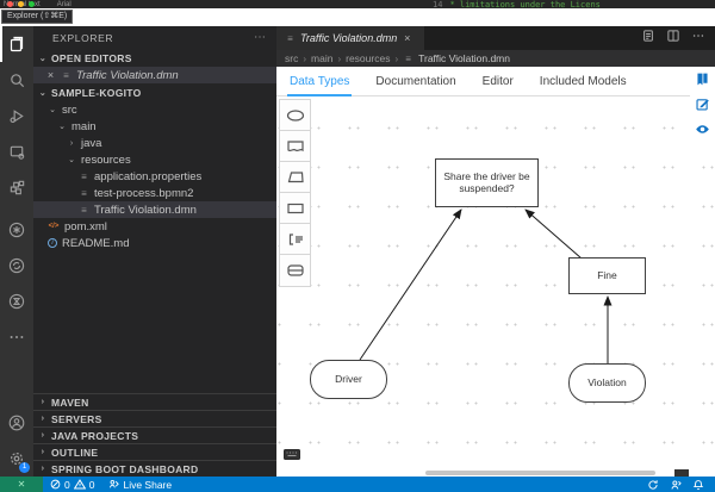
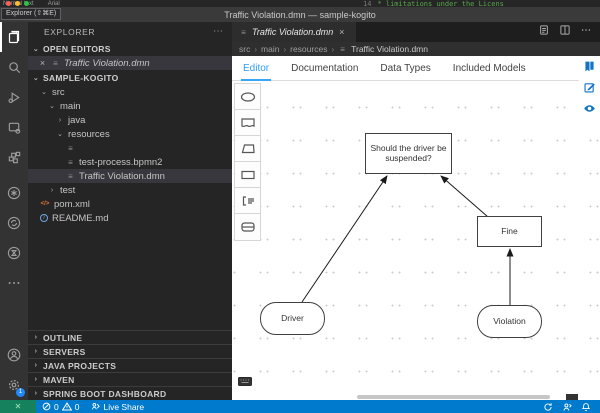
  14 * limitations under the Licens
+ Traffic Violation.dmn — sample-kogito
  EXPLORER
  ⋯
  OPEN EDITORS
  ×
  ≡
  Traffic Violation.dmn
  SAMPLE-KOGITO
  src
  main
  java
  resources
  ≡
- application.properties
  ≡
  test-process.bpmn2
  ≡
  Traffic Violation.dmn
+ test
  pom.xml
  README.md
- MAVEN
+ OUTLINE
  SERVERS
  JAVA PROJECTS
- OUTLINE
+ MAVEN
  SPRING BOOT DASHBOARD
  ≡
  Traffic Violation.dmn
  ×
  src
  ›
  main
  ›
  resources
  ›
  ≡
  Traffic Violation.dmn
- Data Types
+ Editor
  Documentation
- Editor
+ Data Types
  Included Models
- Share the driver be suspended?
+ Should the driver be suspended?
  Fine
  Driver
  Violation
  ✕
  0
  0
  Live Share
